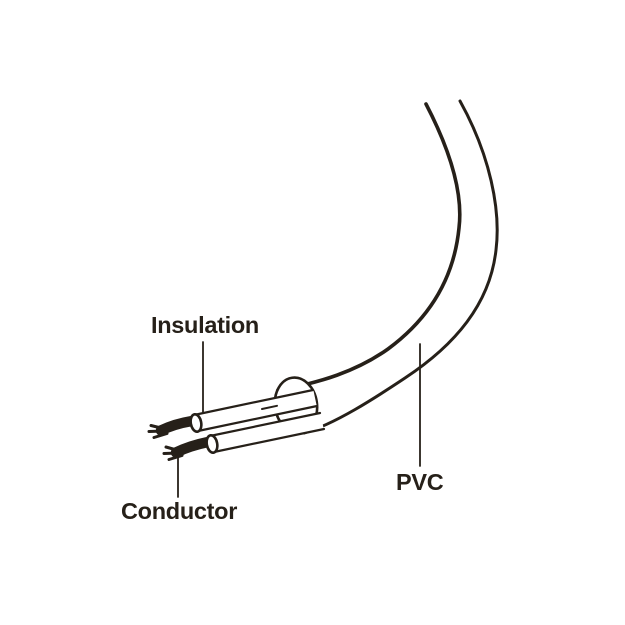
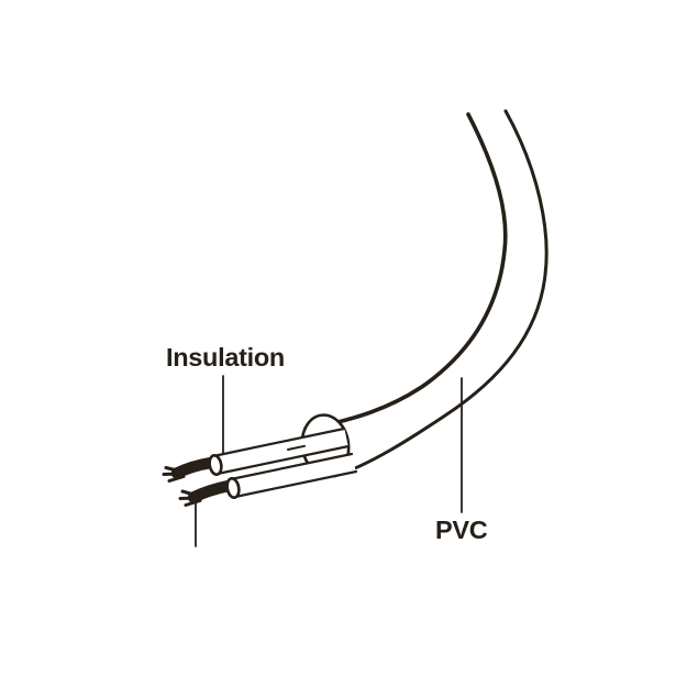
  Insulation
- Conductor
  PVC
